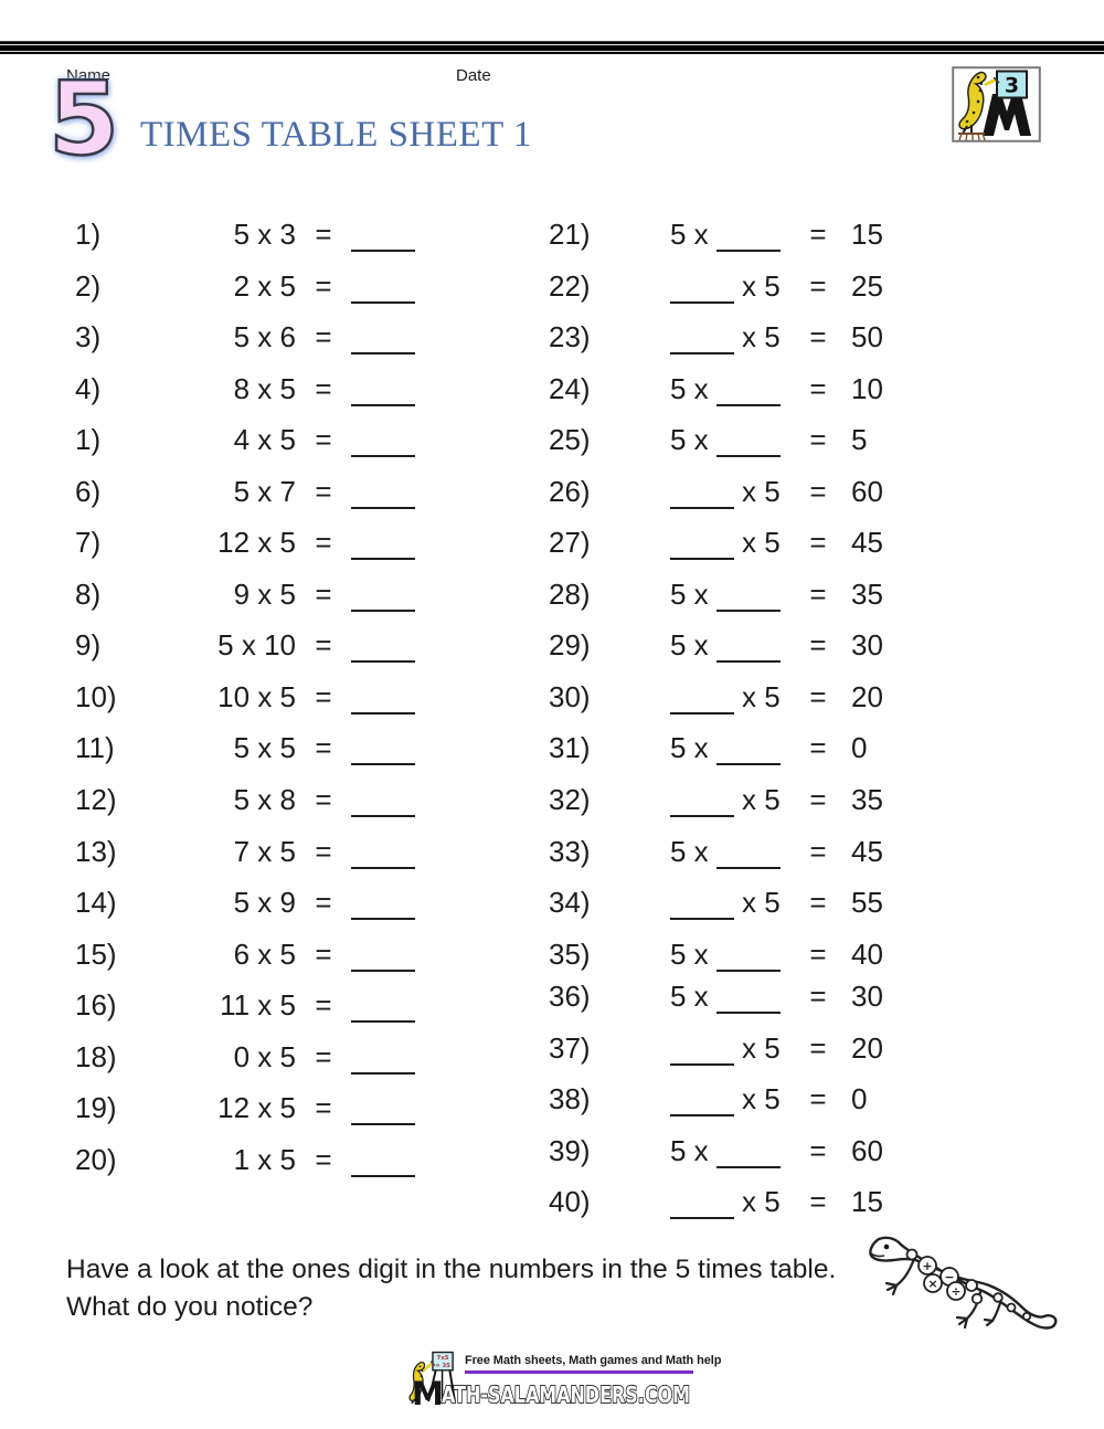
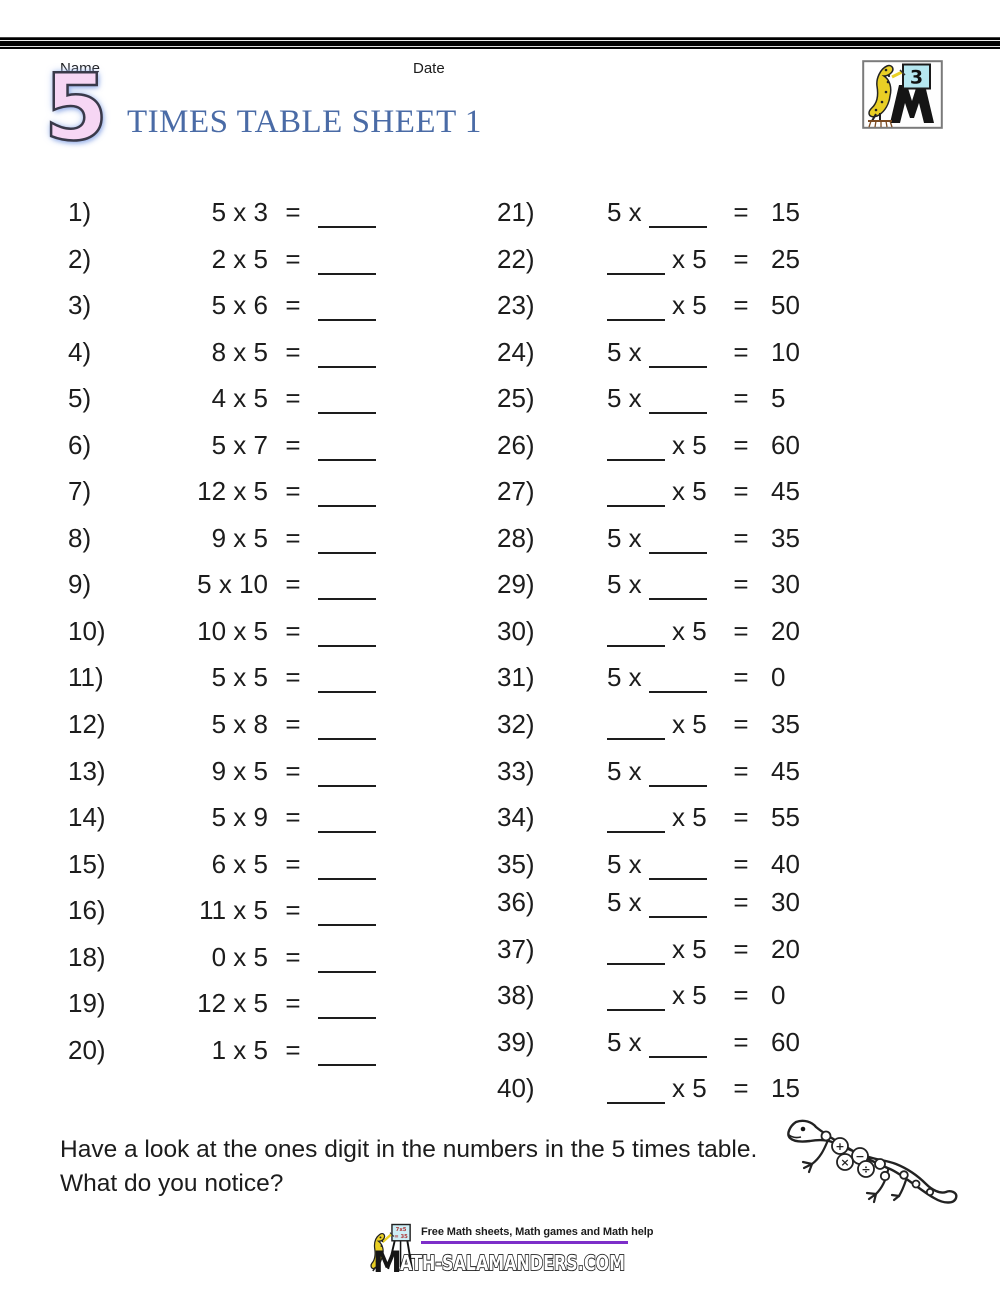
  Name
  Date
  5
  TIMES TABLE SHEET 1
  3
  1) 5 x 3 =
  2) 2 x 5 =
  3) 5 x 6 =
  4) 8 x 5 =
- 1) 4 x 5 =
+ 5) 4 x 5 =
  6) 5 x 7 =
  7) 12 x 5 =
  8) 9 x 5 =
  9) 5 x 10 =
  10) 10 x 5 =
  11) 5 x 5 =
  12) 5 x 8 =
- 13) 7 x 5 =
+ 13) 9 x 5 =
  14) 5 x 9 =
  15) 6 x 5 =
  16) 11 x 5 =
  18) 0 x 5 =
  19) 12 x 5 =
  20) 1 x 5 =
  21) 5 x = 15
  22) x 5 = 25
  23) x 5 = 50
  24) 5 x = 10
  25) 5 x = 5
  26) x 5 = 60
  27) x 5 = 45
  28) 5 x = 35
  29) 5 x = 30
  30) x 5 = 20
  31) 5 x = 0
  32) x 5 = 35
  33) 5 x = 45
  34) x 5 = 55
  35) 5 x = 40
  36) 5 x = 30
  37) x 5 = 20
  38) x 5 = 0
  39) 5 x = 60
  40) x 5 = 15
  Have a look at the ones digit in the numbers in the 5 times table.
  What do you notice?
  +
  −
  ×
  ÷
  Free Math sheets, Math games and Math help
  M
  ATH-SALAMANDERS.COM
